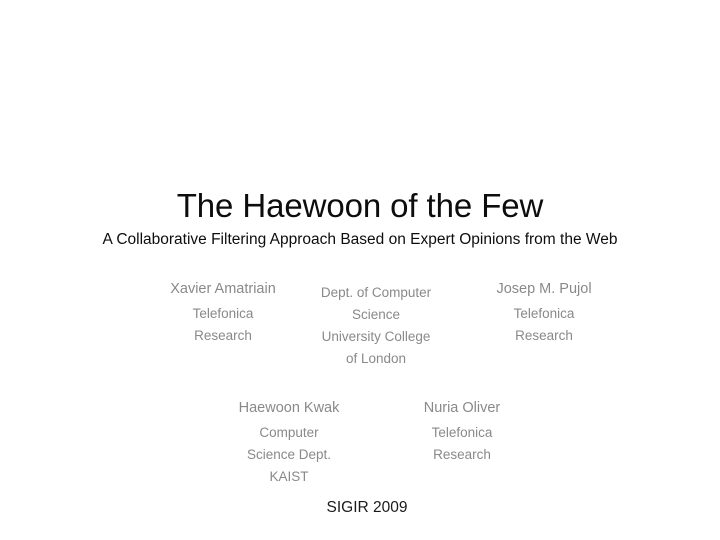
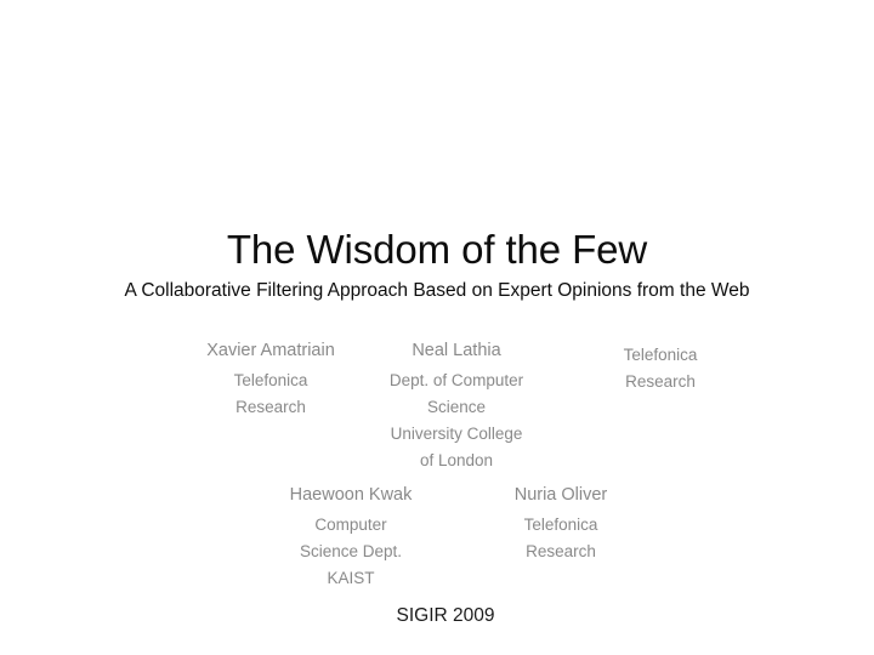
- The Haewoon of the Few
+ The Wisdom of the Few
  A Collaborative Filtering Approach Based on Expert Opinions from the Web
  Xavier Amatriain
  Telefonica
  Research
+ Neal Lathia
  Dept. of Computer
  Science
  University College
  of London
- Josep M. Pujol
  Telefonica
  Research
  Haewoon Kwak
  Computer
  Science Dept.
  KAIST
  Nuria Oliver
  Telefonica
  Research
  SIGIR 2009
